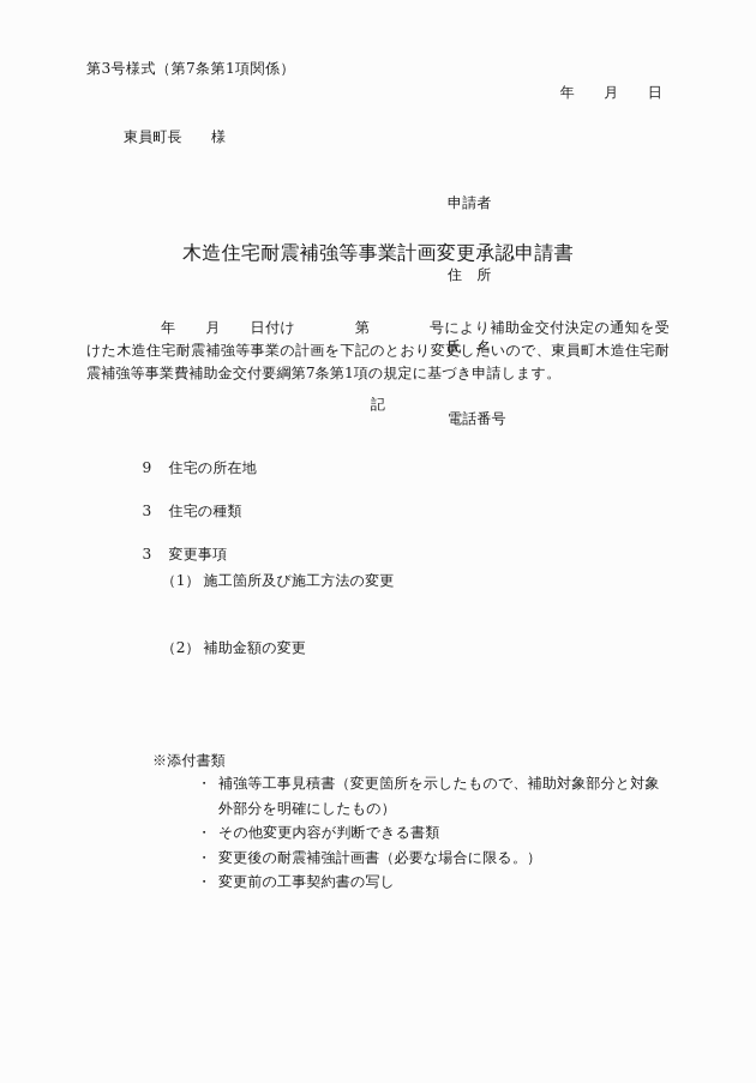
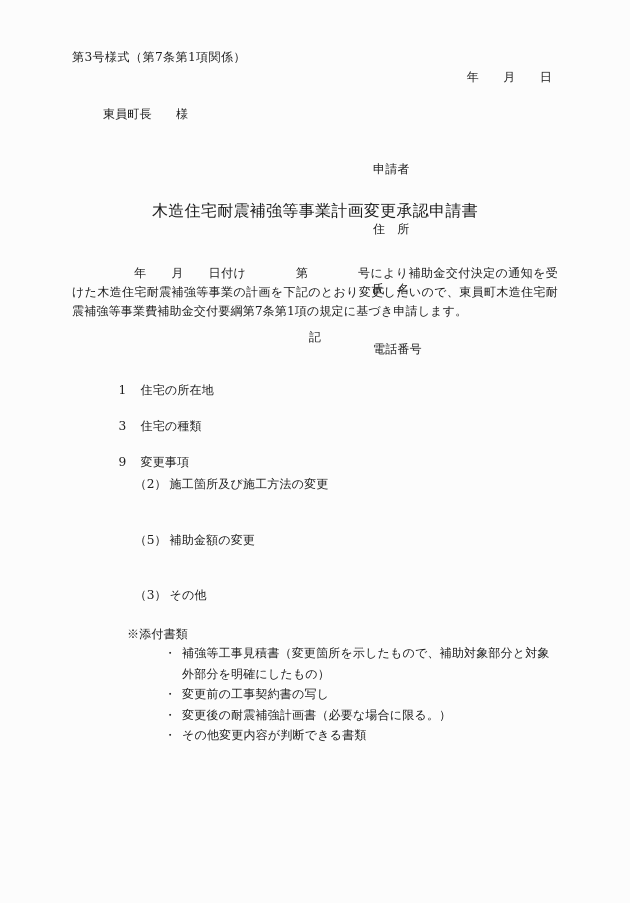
  第3号様式（第7条第1項関係）
  年 月 日
  東員町長 様
  申請者
  住 所
  氏 名
  電話番号
  木造住宅耐震補強等事業計画変更承認申請書
  年 月 日付け 第 号により補助金交付決定の通知を受けた木造住宅耐震補強等事業の計画を下記のとおり変更したいので、東員町木造住宅耐震補強等事業費補助金交付要綱第7条第1項の規定に基づき申請します。
  記
- 9 住宅の所在地
+ 1 住宅の所在地
  3 住宅の種類
- 3 変更事項
+ 9 変更事項
- （1） 施工箇所及び施工方法の変更
+ （2） 施工箇所及び施工方法の変更
- （2） 補助金額の変更
+ （5） 補助金額の変更
+ （3） その他
  ※添付書類
  ・
  補強等工事見積書（変更箇所を示したもので、補助対象部分と対象外部分を明確にしたもの）
  ・
- その他変更内容が判断できる書類
+ 変更前の工事契約書の写し
  ・
  変更後の耐震補強計画書（必要な場合に限る。）
  ・
- 変更前の工事契約書の写し
+ その他変更内容が判断できる書類
